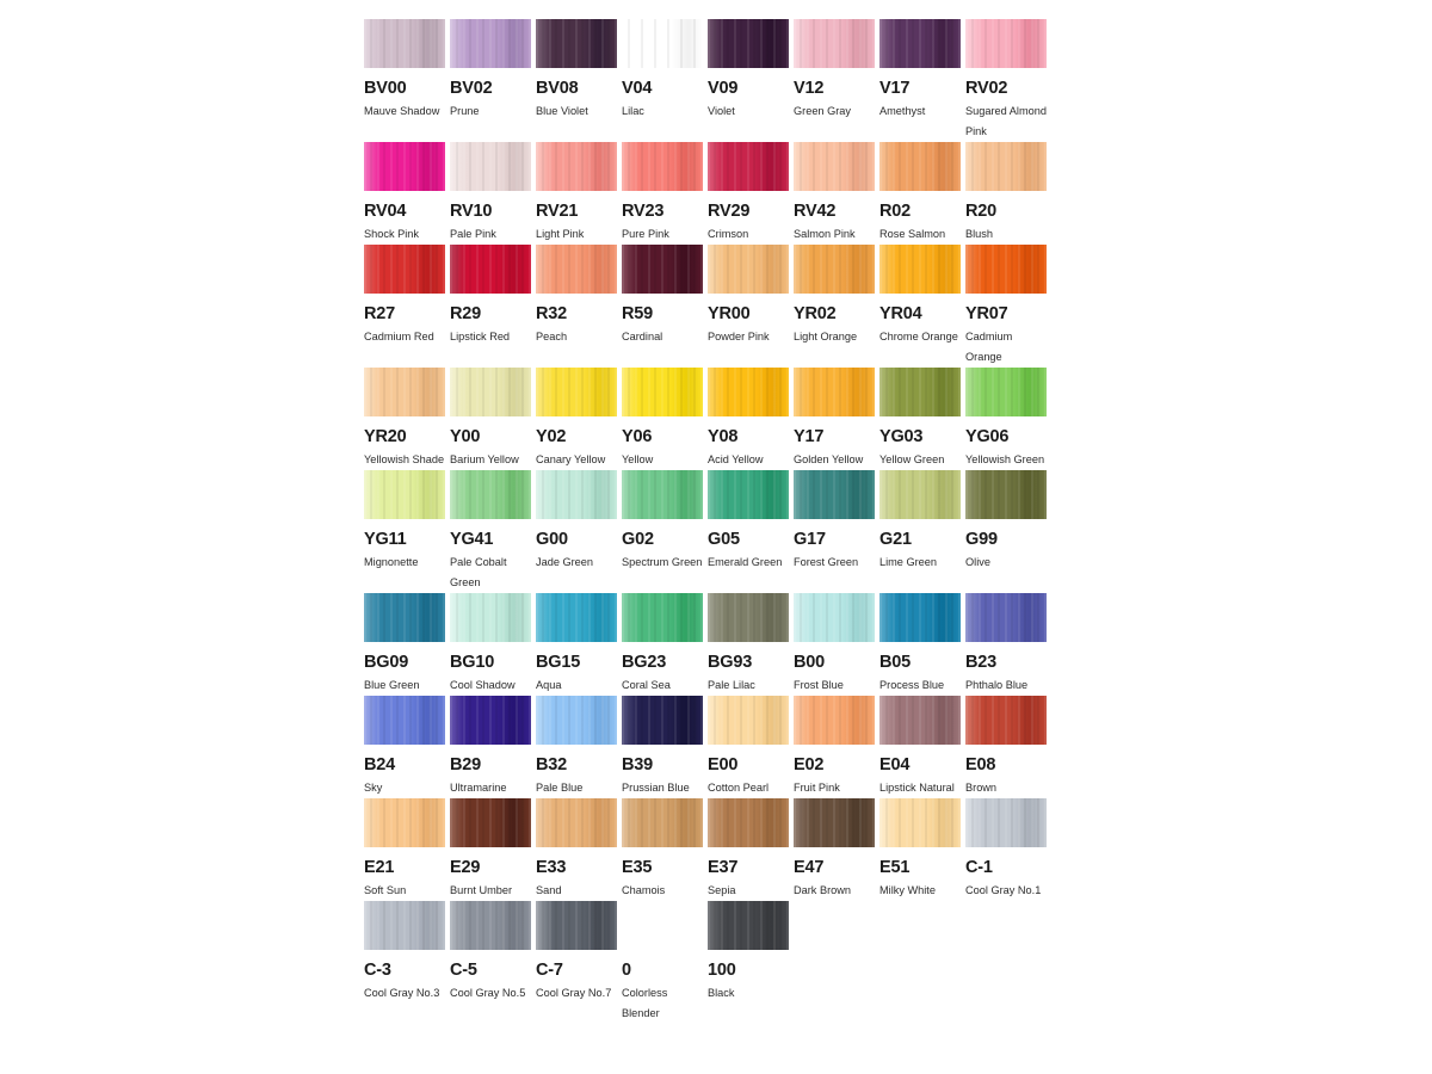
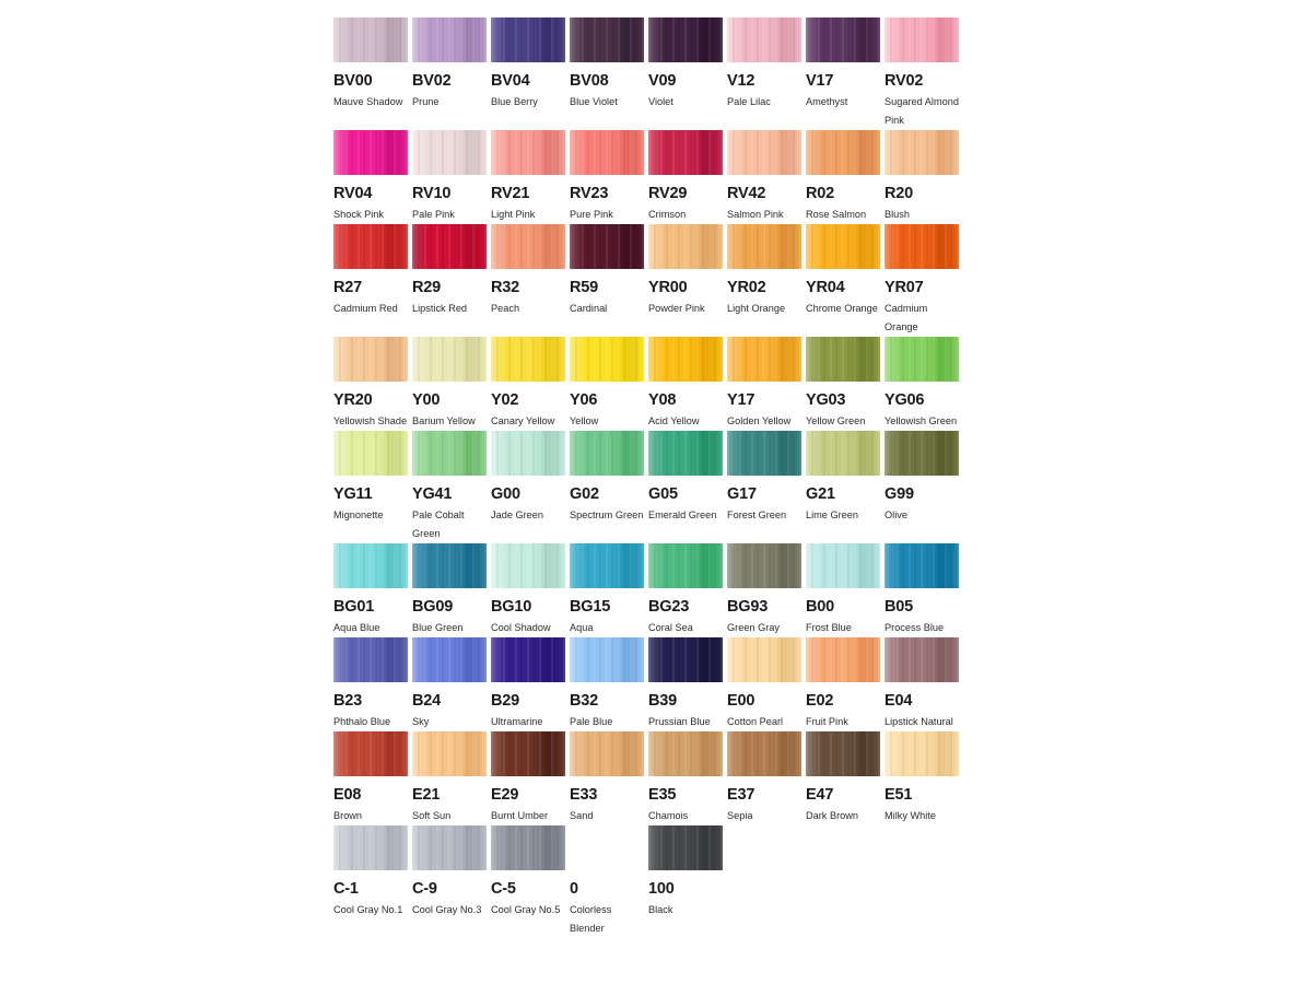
  BV00
  Mauve Shadow
  BV02
  Prune
+ BV04
+ Blue Berry
  BV08
  Blue Violet
- V04
- Lilac
  V09
  Violet
  V12
- Green Gray
+ Pale Lilac
  V17
  Amethyst
  RV02
  Sugared Almond Pink
  RV04
  Shock Pink
  RV10
  Pale Pink
  RV21
  Light Pink
  RV23
  Pure Pink
  RV29
  Crimson
  RV42
  Salmon Pink
  R02
  Rose Salmon
  R20
  Blush
  R27
  Cadmium Red
  R29
  Lipstick Red
  R32
  Peach
  R59
  Cardinal
  YR00
  Powder Pink
  YR02
  Light Orange
  YR04
  Chrome Orange
  YR07
  Cadmium Orange
  YR20
  Yellowish Shade
  Y00
  Barium Yellow
  Y02
  Canary Yellow
  Y06
  Yellow
  Y08
  Acid Yellow
  Y17
  Golden Yellow
  YG03
  Yellow Green
  YG06
  Yellowish Green
  YG11
  Mignonette
  YG41
  Pale Cobalt Green
  G00
  Jade Green
  G02
  Spectrum Green
  G05
  Emerald Green
  G17
  Forest Green
  G21
  Lime Green
  G99
  Olive
+ BG01
+ Aqua Blue
  BG09
  Blue Green
  BG10
  Cool Shadow
  BG15
  Aqua
  BG23
  Coral Sea
  BG93
- Pale Lilac
+ Green Gray
  B00
  Frost Blue
  B05
  Process Blue
  B23
  Phthalo Blue
  B24
  Sky
  B29
  Ultramarine
  B32
  Pale Blue
  B39
  Prussian Blue
  E00
  Cotton Pearl
  E02
  Fruit Pink
  E04
  Lipstick Natural
  E08
  Brown
  E21
  Soft Sun
  E29
  Burnt Umber
  E33
  Sand
  E35
  Chamois
  E37
  Sepia
  E47
  Dark Brown
  E51
  Milky White
  C-1
  Cool Gray No.1
- C-3
+ C-9
  Cool Gray No.3
  C-5
  Cool Gray No.5
- C-7
- Cool Gray No.7
  0
  Colorless Blender
  100
  Black
